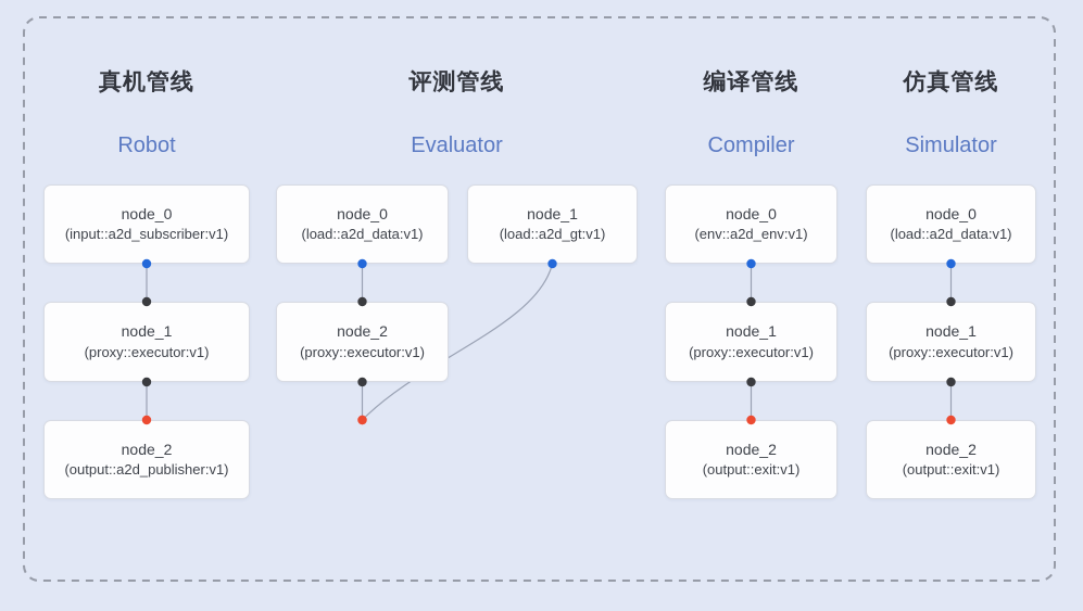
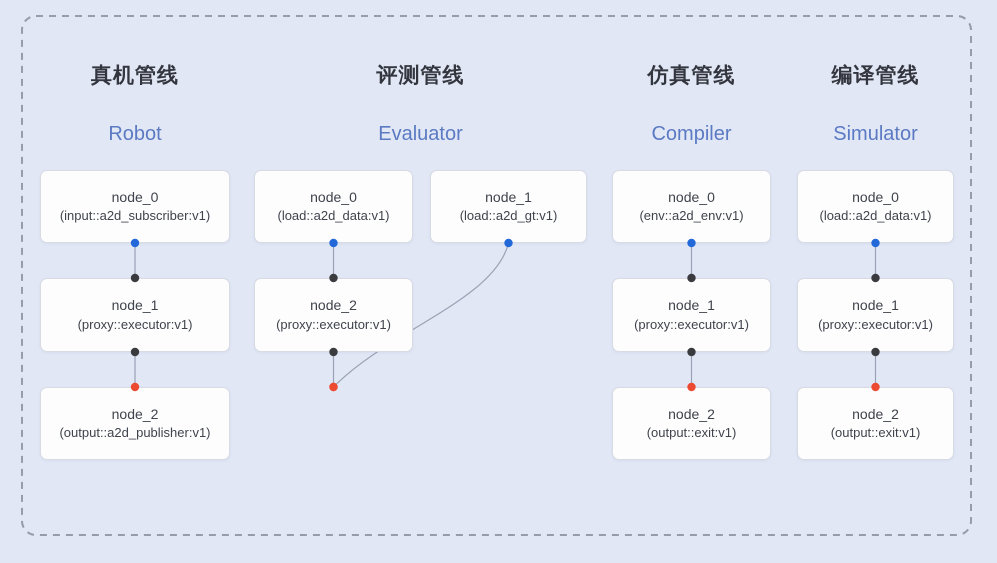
  node_0
  (input::a2d_subscriber:v1)
  node_1
  (proxy::executor:v1)
  node_2
  (output::a2d_publisher:v1)
  node_0
  (load::a2d_data:v1)
  node_1
  (load::a2d_gt:v1)
  node_2
  (proxy::executor:v1)
  node_0
  (env::a2d_env:v1)
  node_1
  (proxy::executor:v1)
  node_2
  (output::exit:v1)
  node_0
  (load::a2d_data:v1)
  node_1
  (proxy::executor:v1)
  node_2
  (output::exit:v1)
  真机管线
  Robot
  评测管线
  Evaluator
- 编译管线
+ 仿真管线
  Compiler
- 仿真管线
+ 编译管线
  Simulator
